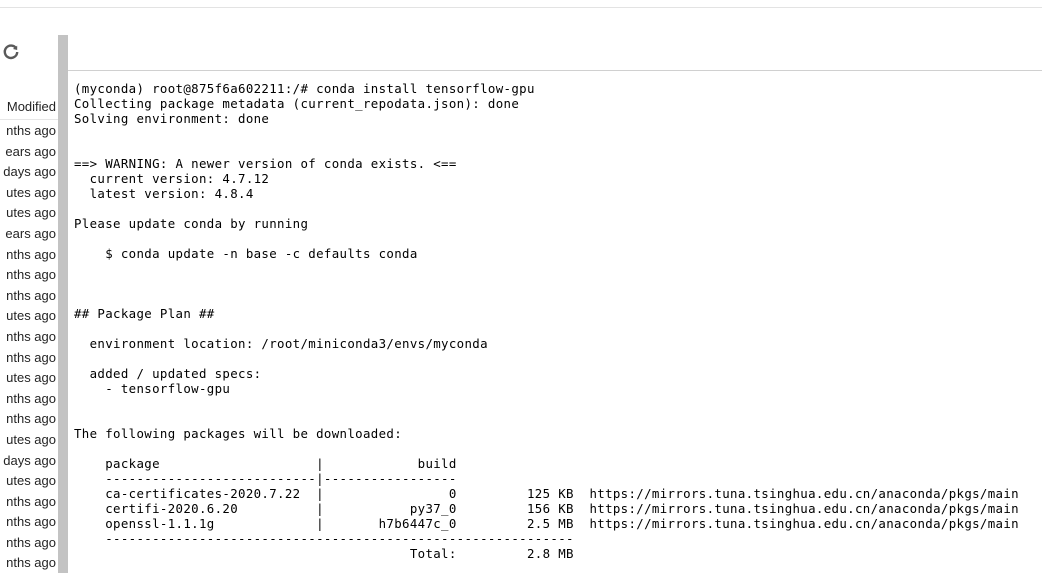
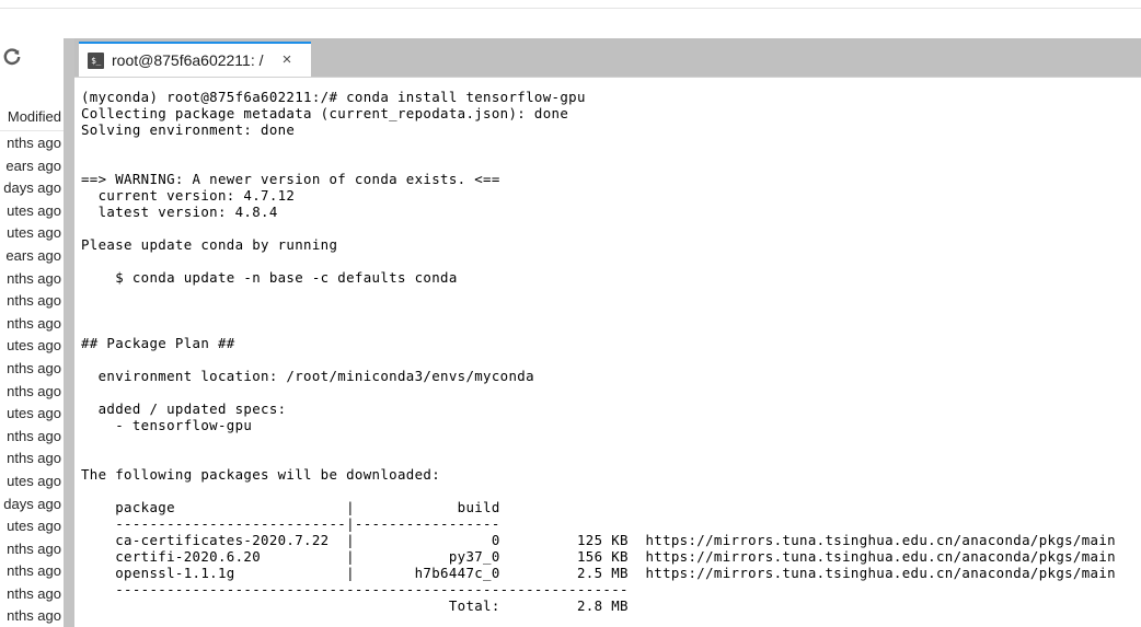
  Modified
  nths ago
  ears ago
  days ago
  utes ago
  utes ago
  ears ago
  nths ago
  nths ago
  nths ago
  utes ago
  nths ago
  nths ago
  utes ago
  nths ago
  nths ago
  utes ago
  days ago
  utes ago
  nths ago
  nths ago
  nths ago
  nths ago
+ $_
+ root@875f6a602211: /
+ ×
  (myconda) root@875f6a602211:/# conda install tensorflow-gpu
  Collecting package metadata (current_repodata.json): done
  Solving environment: done
  ==> WARNING: A newer version of conda exists. <==
  current version: 4.7.12
  latest version: 4.8.4
  Please update conda by running
  $ conda update -n base -c defaults conda
  ## Package Plan ##
  environment location: /root/miniconda3/envs/myconda
  added / updated specs:
  - tensorflow-gpu
  The following packages will be downloaded:
  package | build
  ---------------------------|-----------------
  ca-certificates-2020.7.22 | 0 125 KB https://mirrors.tuna.tsinghua.edu.cn/anaconda/pkgs/main
  certifi-2020.6.20 | py37_0 156 KB https://mirrors.tuna.tsinghua.edu.cn/anaconda/pkgs/main
  openssl-1.1.1g | h7b6447c_0 2.5 MB https://mirrors.tuna.tsinghua.edu.cn/anaconda/pkgs/main
  ------------------------------------------------------------
  Total: 2.8 MB
